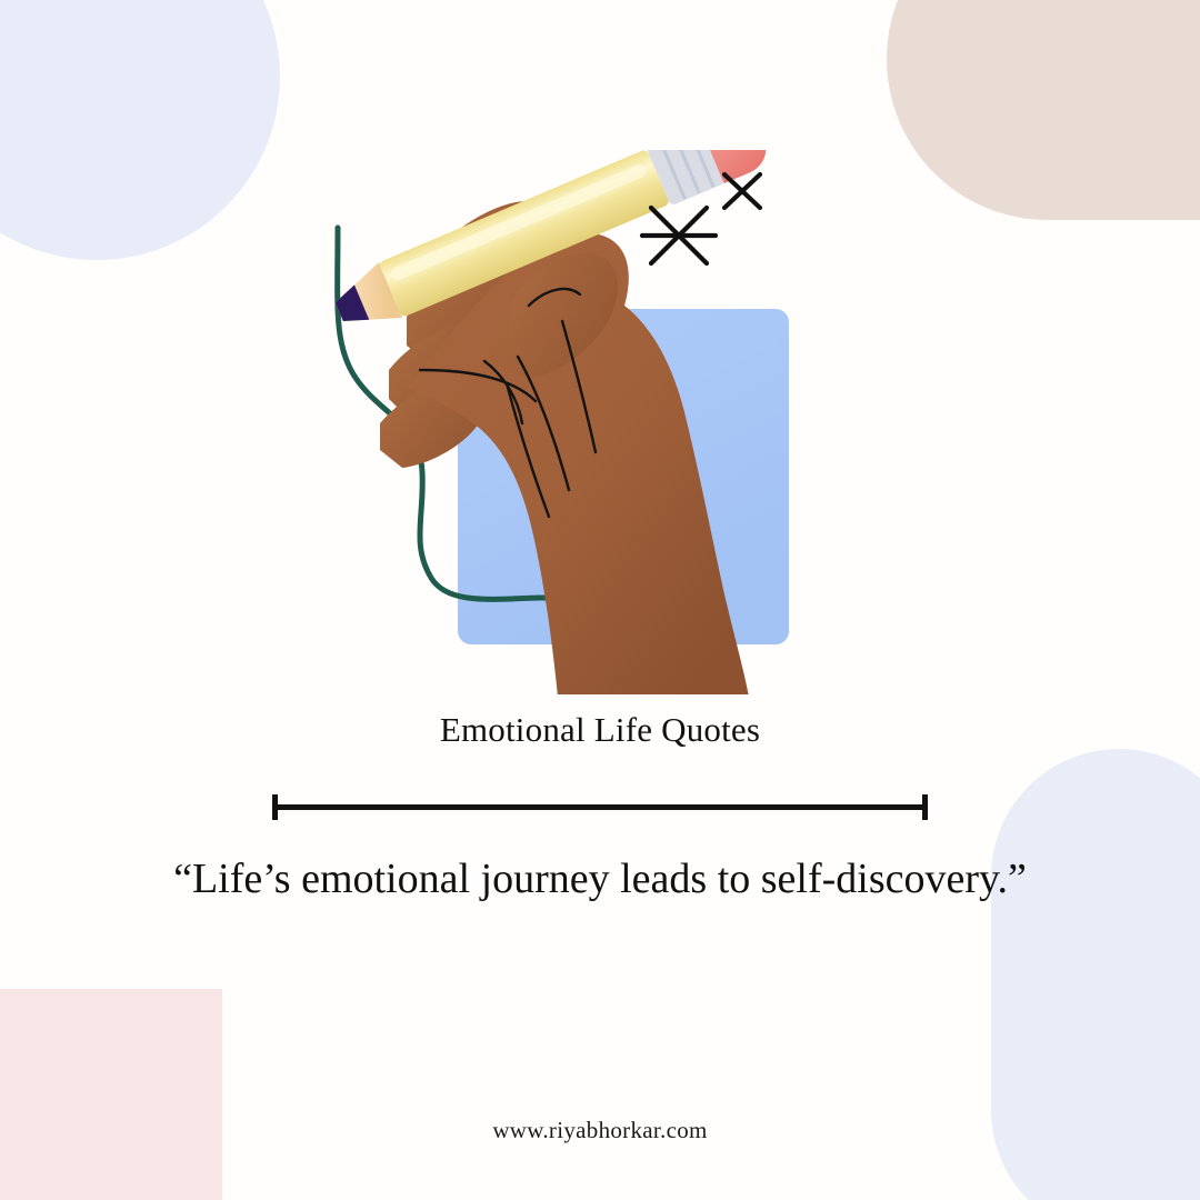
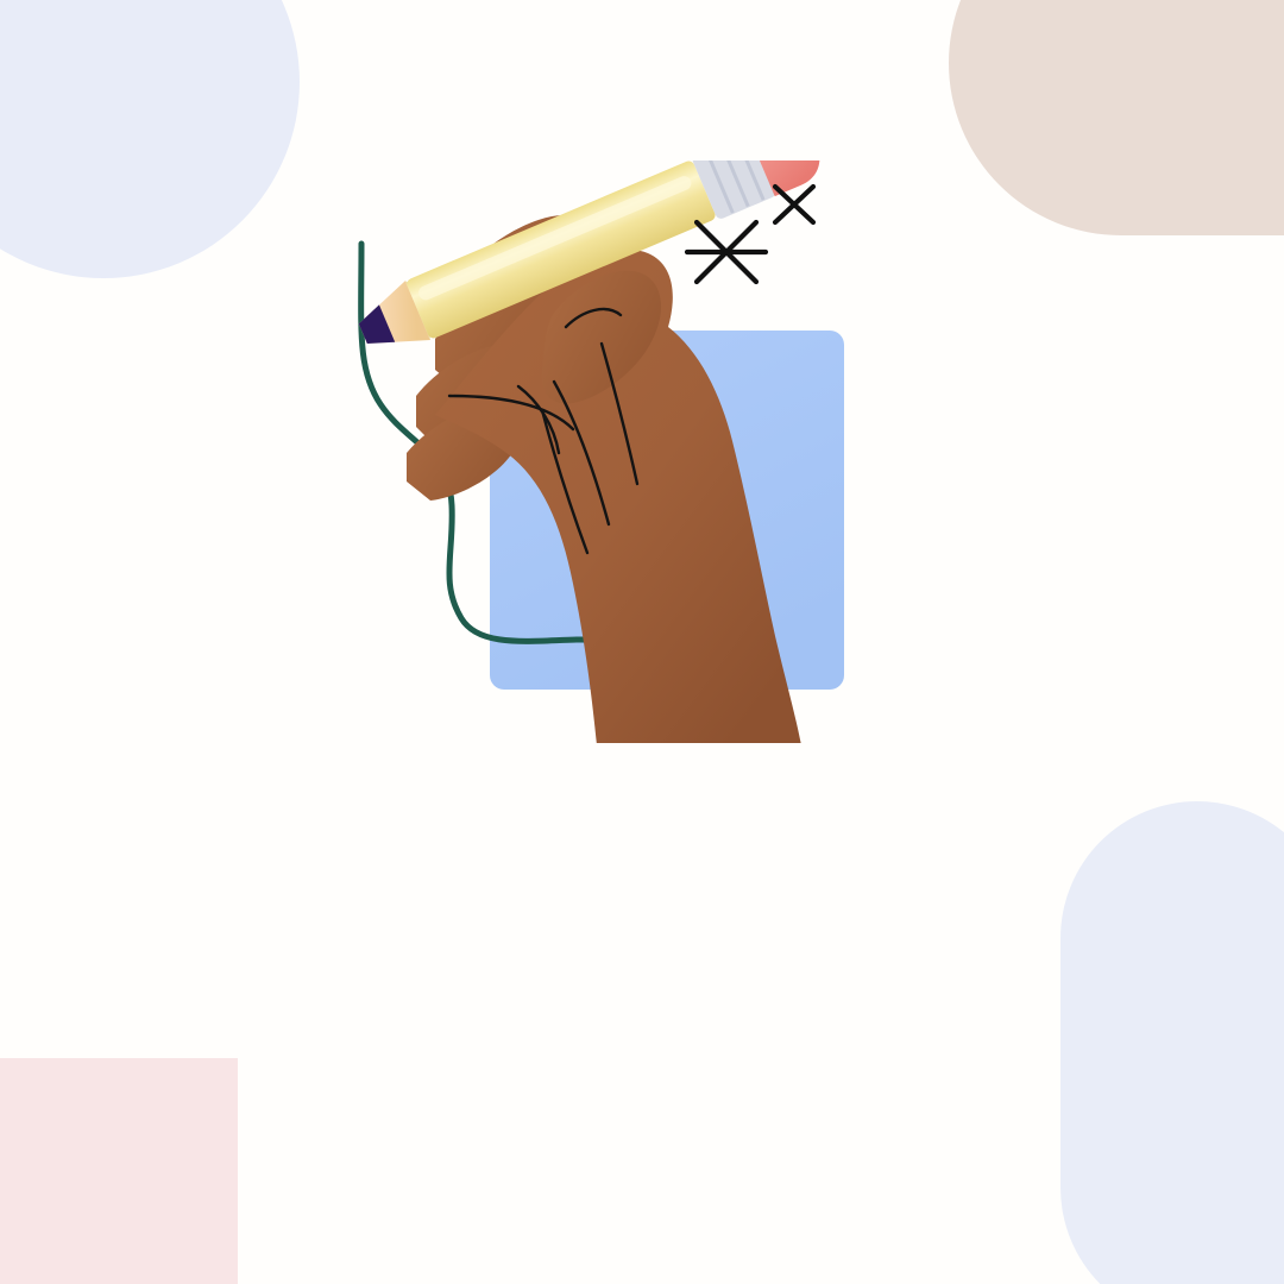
- Emotional Life Quotes
- “Life’s emotional journey leads to self-discovery.”
- www.riyabhorkar.com
